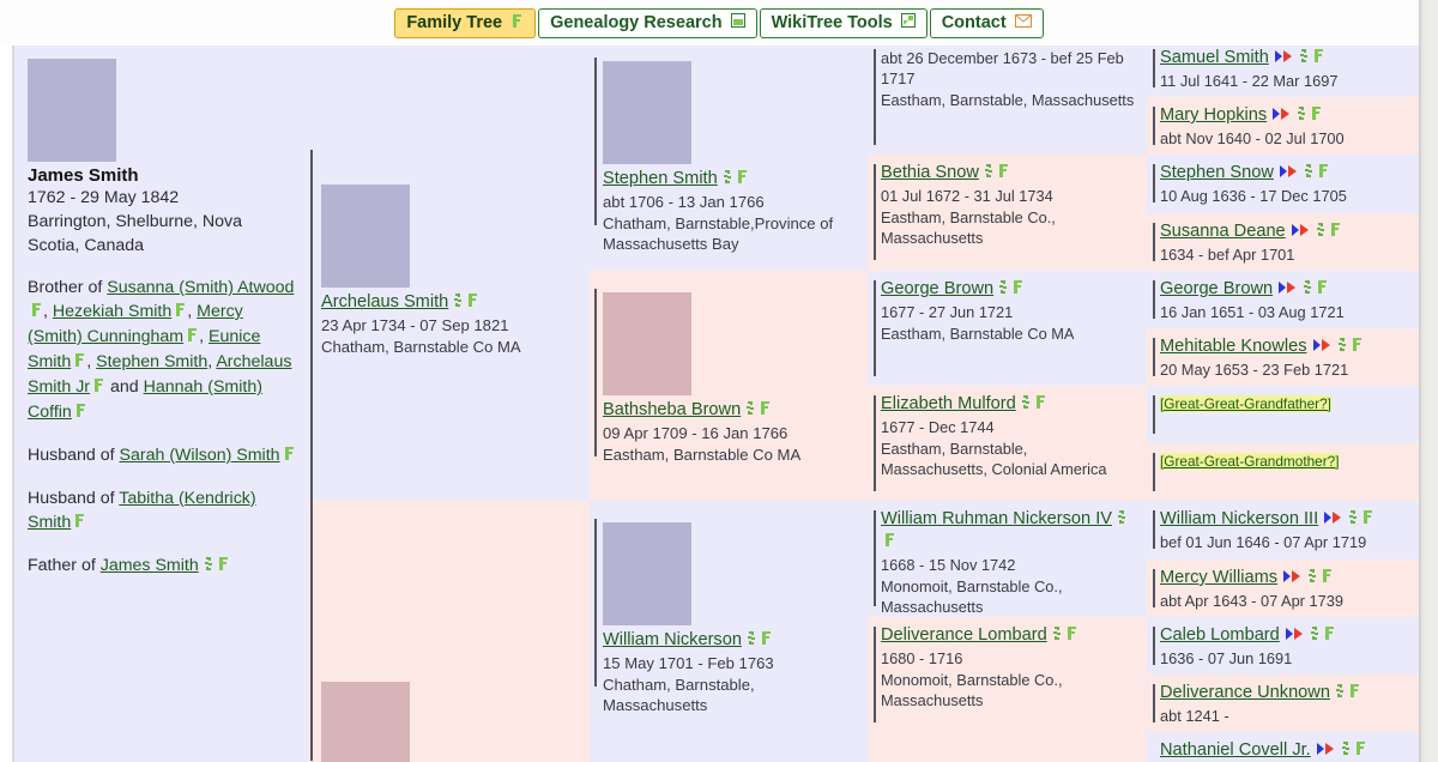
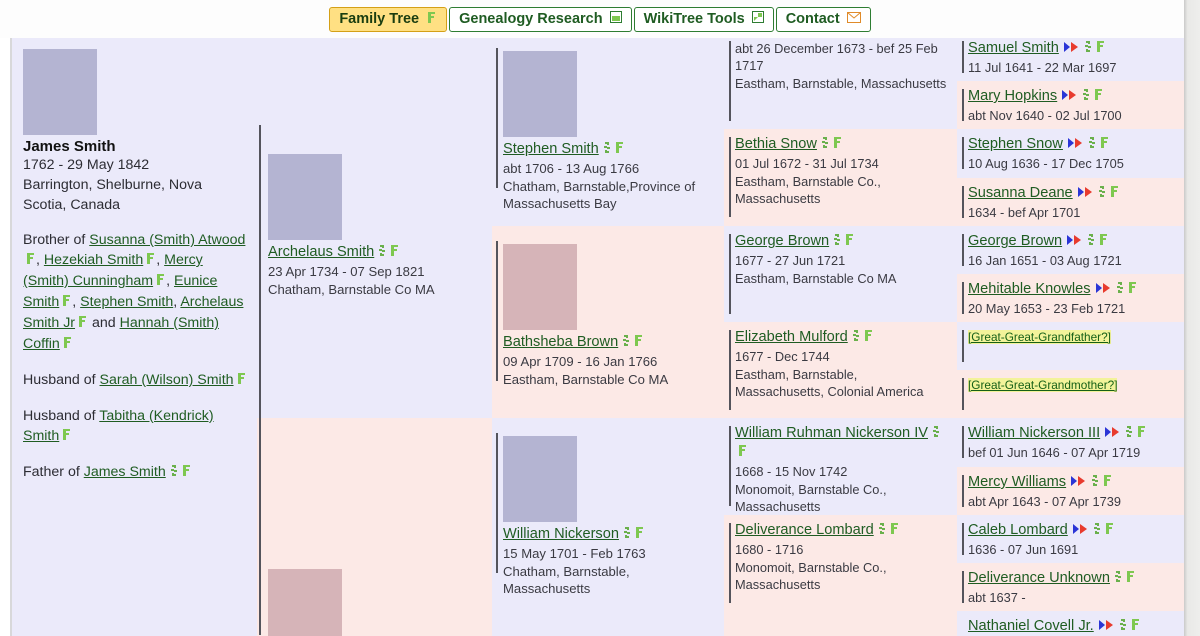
  Family Tree
  Genealogy Research
  WikiTree Tools
  Contact
  James Smith
  1762 - 29 May 1842
  Barrington, Shelburne, Nova Scotia, Canada
  Brother of Susanna (Smith) Atwood, Hezekiah Smith , Mercy (Smith) Cunningham , Eunice Smith , Stephen Smith, Archelaus Smith Jr and Hannah (Smith) Coffin
  Husband of Sarah (Wilson) Smith
  Husband of Tabitha (Kendrick) Smith
  Father of James Smith
  Archelaus Smith
  23 Apr 1734 - 07 Sep 1821
  Chatham, Barnstable Co MA
  Stephen Smith
- abt 1706 - 13 Jan 1766
+ abt 1706 - 13 Aug 1766
  Chatham, Barnstable,Province of Massachusetts Bay
  Bathsheba Brown
  09 Apr 1709 - 16 Jan 1766
  Eastham, Barnstable Co MA
  William Nickerson
  15 May 1701 - Feb 1763
  Chatham, Barnstable, Massachusetts
  abt 26 December 1673 - bef 25 Feb 1717
  Eastham, Barnstable, Massachusetts
  Bethia Snow
  01 Jul 1672 - 31 Jul 1734
  Eastham, Barnstable Co., Massachusetts
  George Brown
  1677 - 27 Jun 1721
  Eastham, Barnstable Co MA
  Elizabeth Mulford
  1677 - Dec 1744
  Eastham, Barnstable, Massachusetts, Colonial America
  William Ruhman Nickerson IV
  1668 - 15 Nov 1742
  Monomoit, Barnstable Co., Massachusetts
  Deliverance Lombard
  1680 - 1716
  Monomoit, Barnstable Co., Massachusetts
  Samuel Smith
  11 Jul 1641 - 22 Mar 1697
  Mary Hopkins
  abt Nov 1640 - 02 Jul 1700
  Stephen Snow
  10 Aug 1636 - 17 Dec 1705
  Susanna Deane
  1634 - bef Apr 1701
  George Brown
  16 Jan 1651 - 03 Aug 1721
  Mehitable Knowles
  20 May 1653 - 23 Feb 1721
  [Great-Great-Grandfather?]
  [Great-Great-Grandmother?]
  William Nickerson III
  bef 01 Jun 1646 - 07 Apr 1719
  Mercy Williams
  abt Apr 1643 - 07 Apr 1739
  Caleb Lombard
  1636 - 07 Jun 1691
  Deliverance Unknown
- abt 1241 -
+ abt 1637 -
  Nathaniel Covell Jr.
